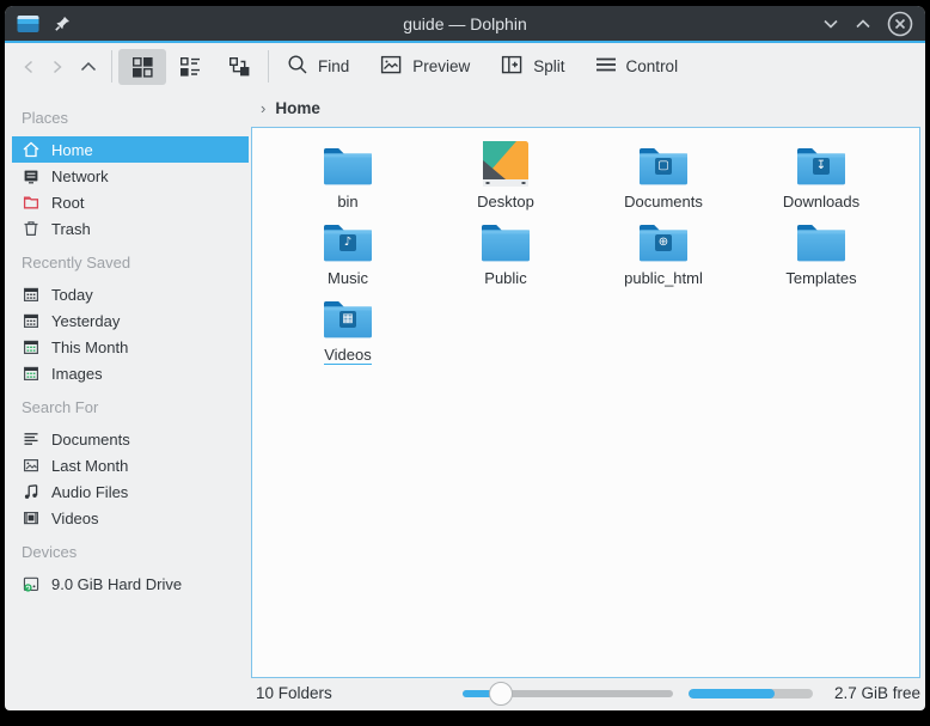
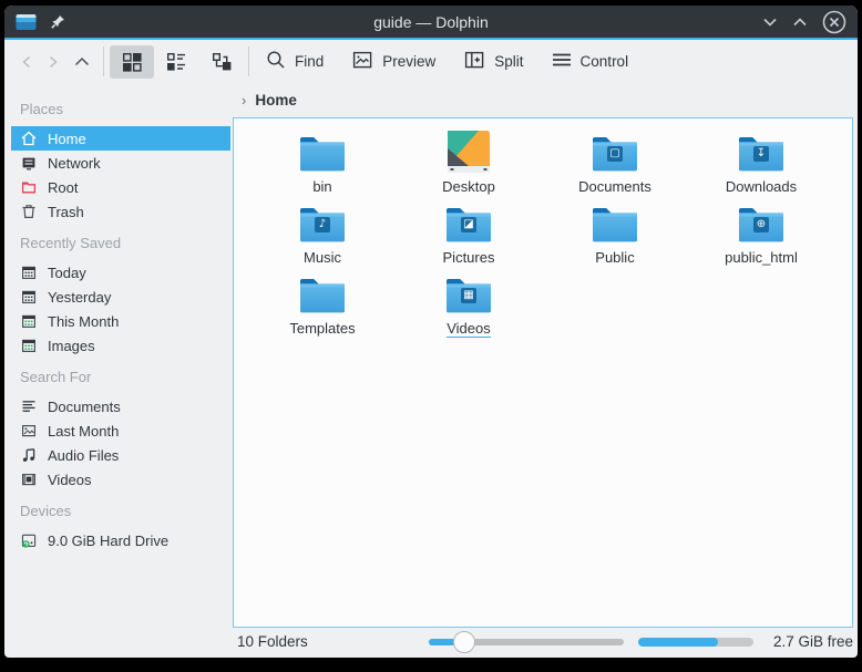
  guide — Dolphin
  Find
  Preview
  Split
  Control
  Places
  Home
  Network
  Root
  Trash
  Recently Saved
  Today
  Yesterday
  This Month
  Images
  Search For
  Documents
  Last Month
  Audio Files
  Videos
  Devices
  9.0 GiB Hard Drive
  ›
  Home
  bin
  Desktop
  ▢
  Documents
  ↧
  Downloads
  ♪
  Music
+ ◪
+ Pictures
  Public
  ⊕
  public_html
  Templates
  ▦
  Videos
  10 Folders
  2.7 GiB free
